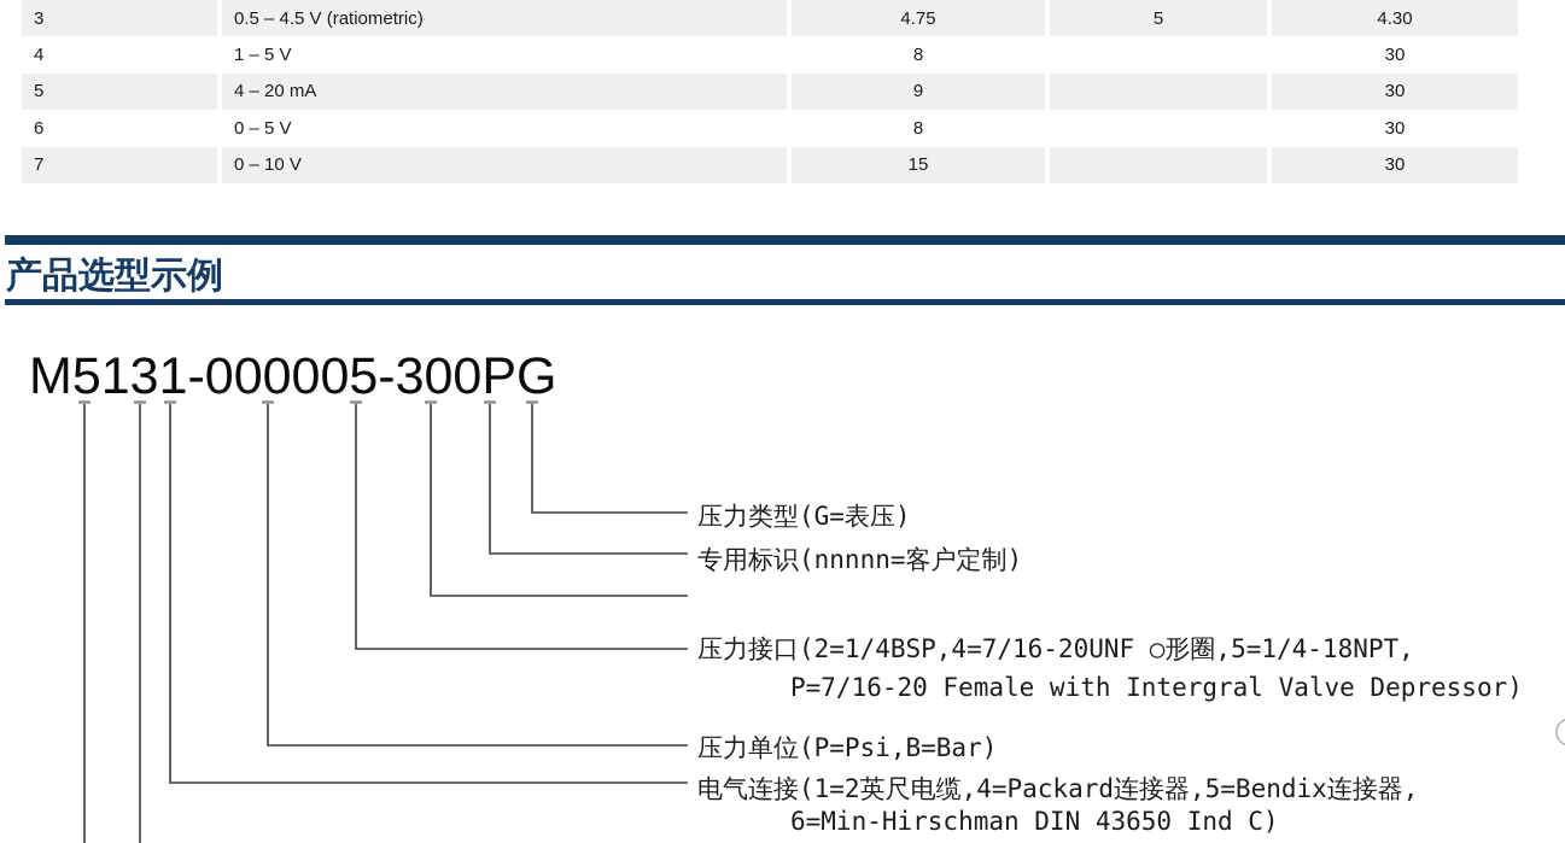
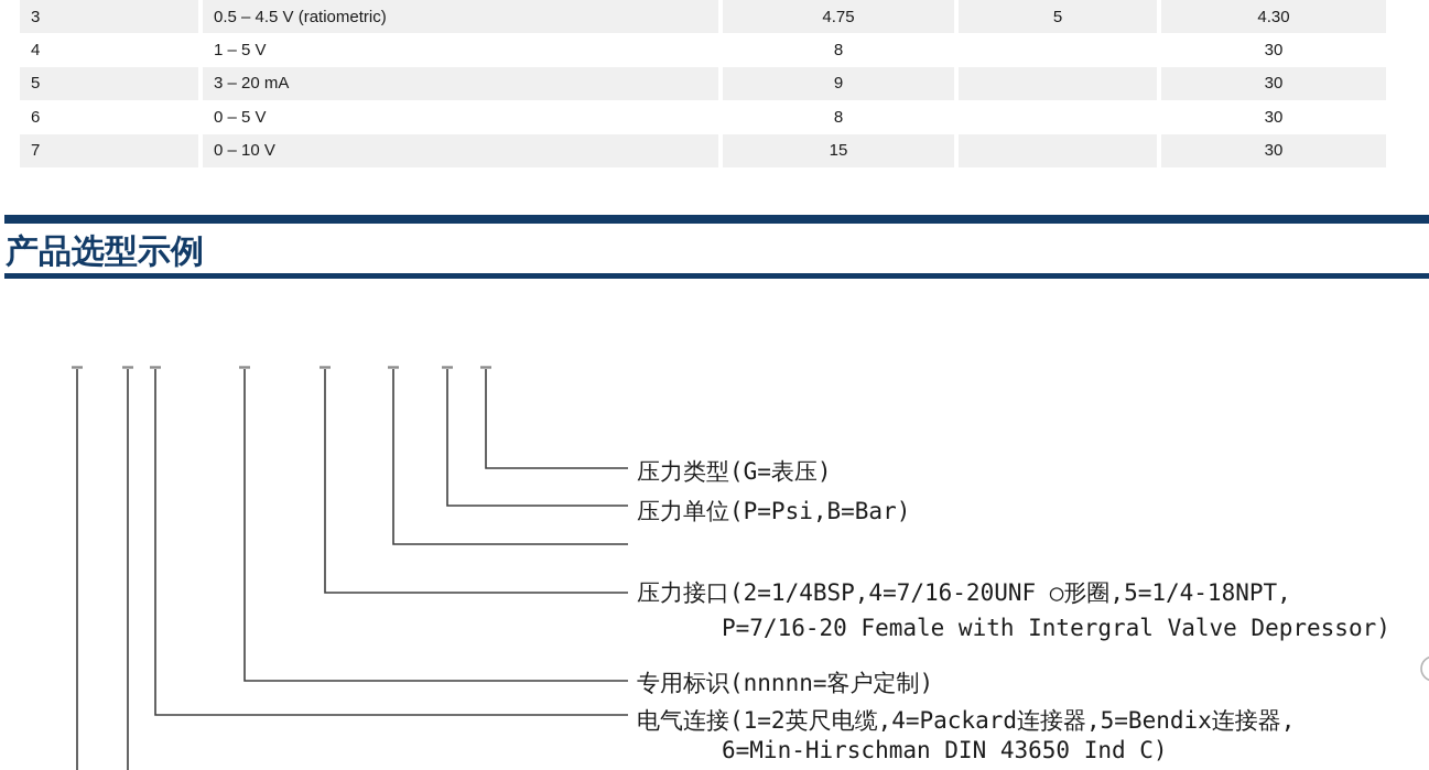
  3
  0.5 – 4.5 V (ratiometric)
  4.75
  5
  4.30
  4
  1 – 5 V
  8
  30
  5
- 4 – 20 mA
+ 3 – 20 mA
  9
  30
  6
  0 – 5 V
  8
  30
  7
  0 – 10 V
  15
  30
  产品选型示例
- M5131-000005-300PG
  压力类型(G=表压)
- 专用标识(nnnnn=客户定制)
+ 压力单位(P=Psi,B=Bar)
  压力接口(2=1/4BSP,4=7/16-20UNF ○形圈,5=1/4-18NPT,
  P=7/16-20 Female with Intergral Valve Depressor)
- 压力单位(P=Psi,B=Bar)
+ 专用标识(nnnnn=客户定制)
  电气连接(1=2英尺电缆,4=Packard连接器,5=Bendix连接器,
  6=Min-Hirschman DIN 43650 Ind C)
